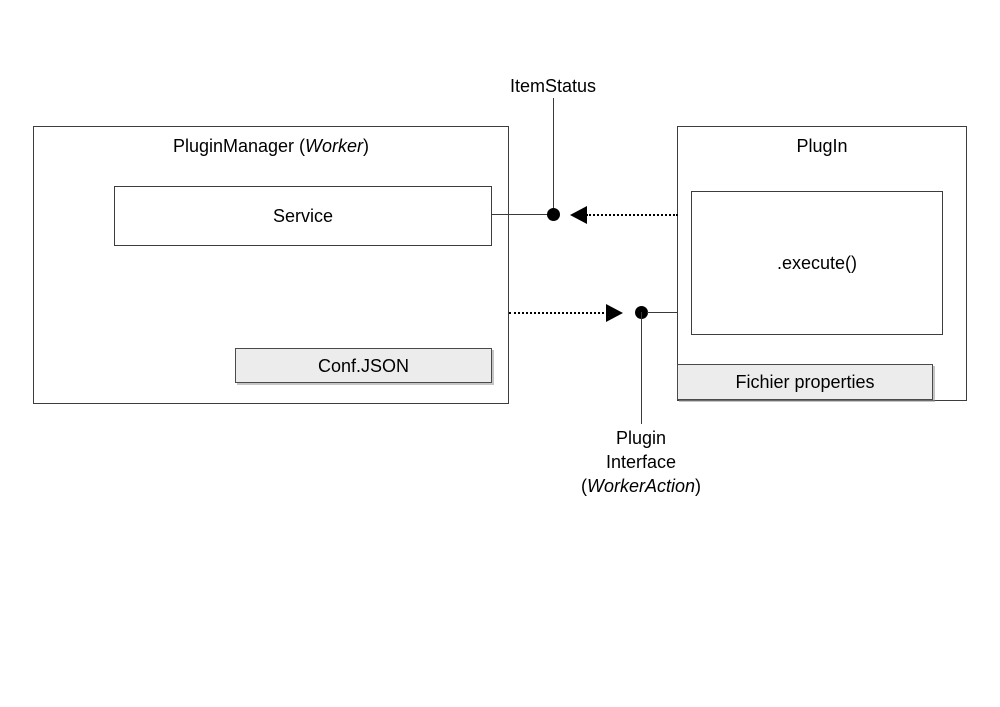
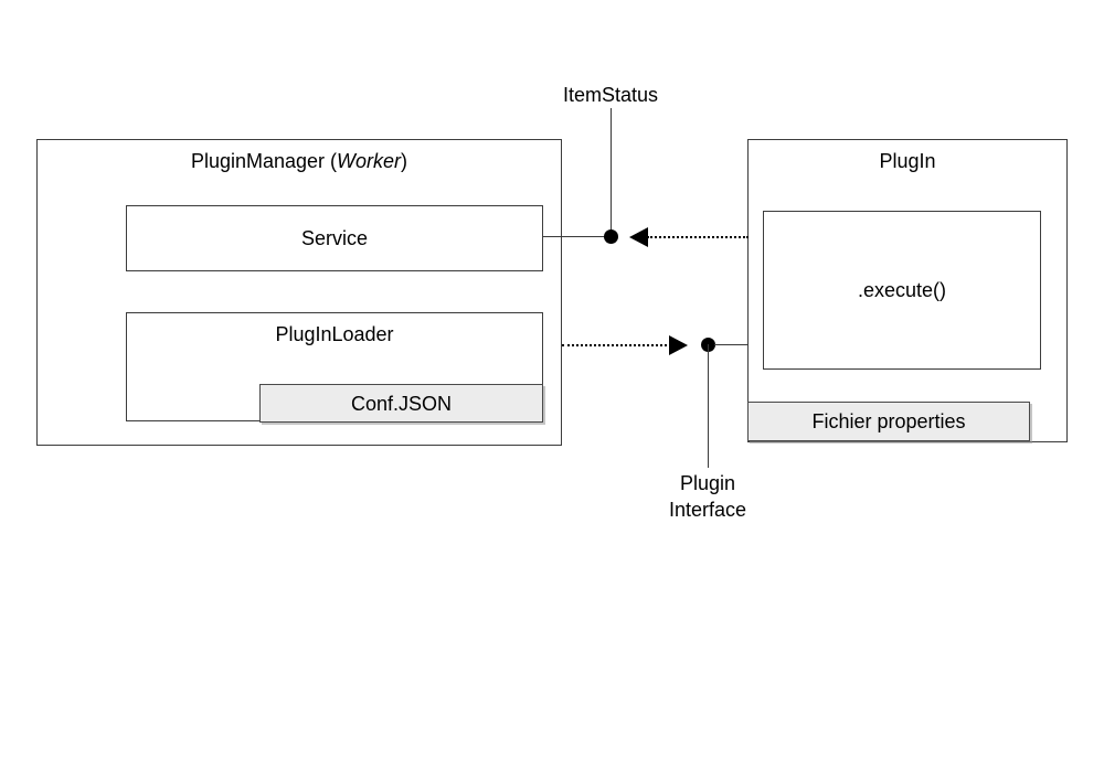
  PluginManager (Worker)
  Service
+ PlugInLoader
  Conf.JSON
  PlugIn
  .execute()
  Fichier properties
  ItemStatus
  Plugin
  Interface
- (WorkerAction)
